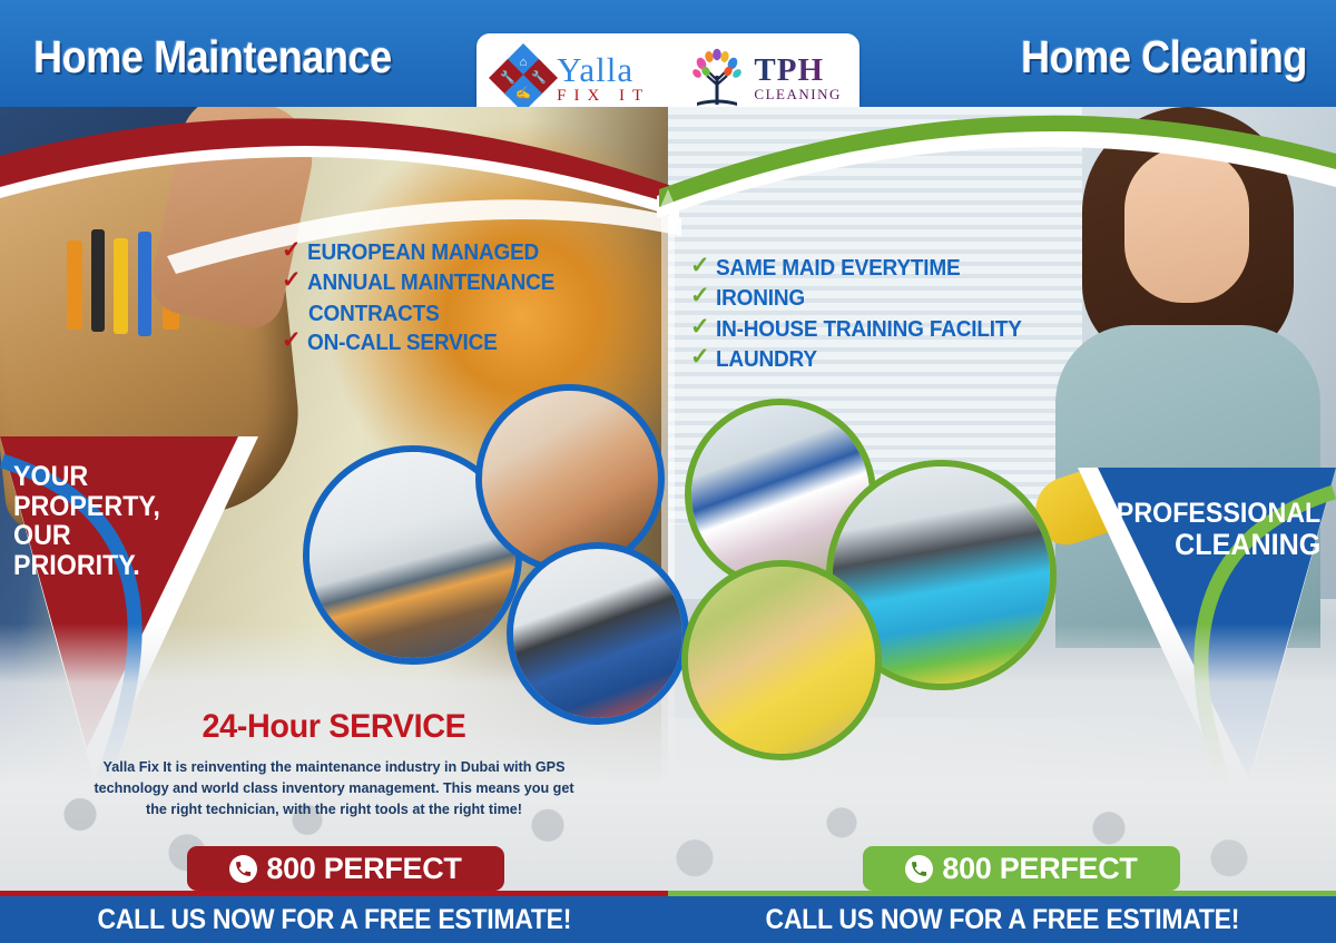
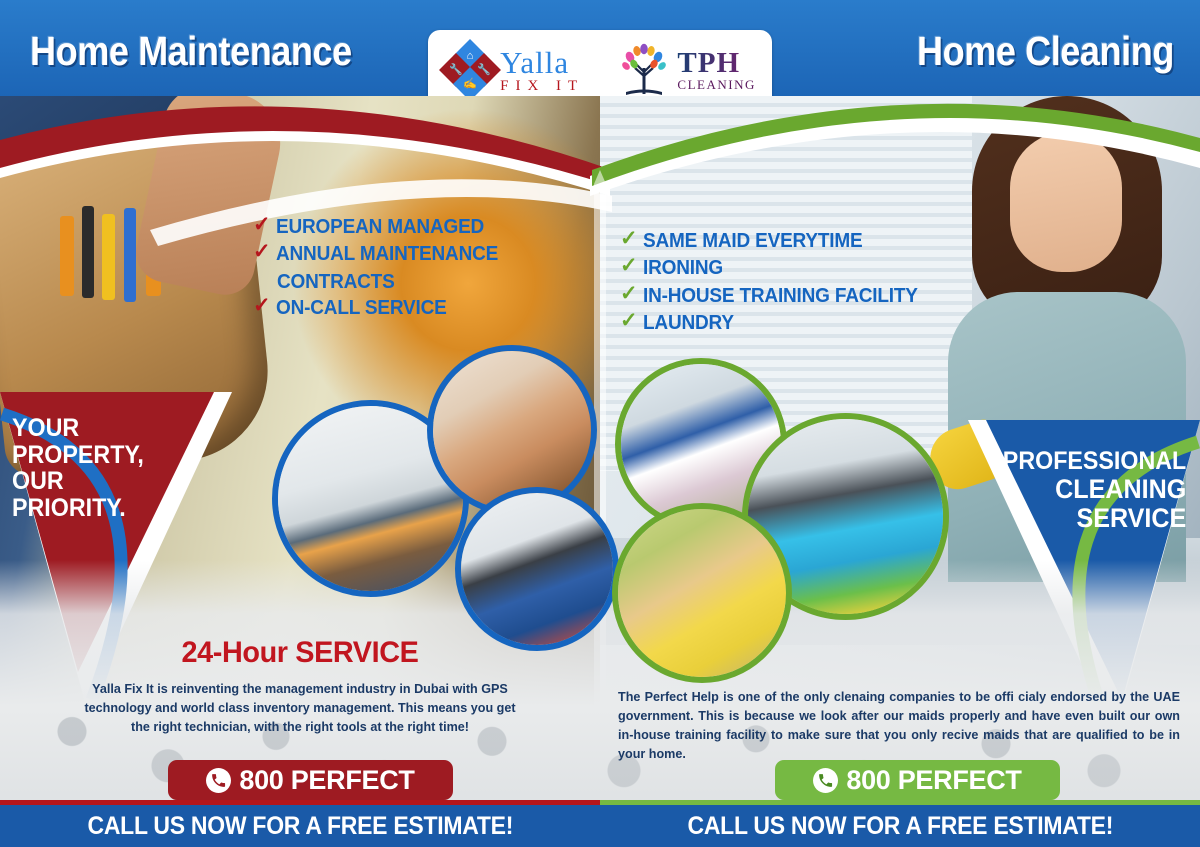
  Home Maintenance
  Home Cleaning
  Yalla
  FIX IT
  TPH
  CLEANING
  ✓
  EUROPEAN MANAGED
  ✓
  ANNUAL MAINTENANCE
  CONTRACTS
  ✓
  ON-CALL SERVICE
  ✓
  SAME MAID EVERYTIME
  ✓
  IRONING
  ✓
  IN-HOUSE TRAINING FACILITY
  ✓
  LAUNDRY
  YOUR
  PROPERTY,
  OUR
  PRIORITY.
  PROFESSIONAL
  CLEANING
+ SERVICE
  24-Hour SERVICE
- Yalla Fix It is reinventing the maintenance industry in Dubai with GPS technology and world class inventory management. This means you get the right technician, with the right tools at the right time!
+ Yalla Fix It is reinventing the management industry in Dubai with GPS technology and world class inventory management. This means you get the right technician, with the right tools at the right time!
+ The Perfect Help is one of the only clenaing companies to be offi cialy endorsed by the UAE government. This is because we look after our maids properly and have even built our own in-house training facility to make sure that you only recive maids that are qualified to be in your home.
  800 PERFECT
  800 PERFECT
  CALL US NOW FOR A FREE ESTIMATE!
  CALL US NOW FOR A FREE ESTIMATE!
